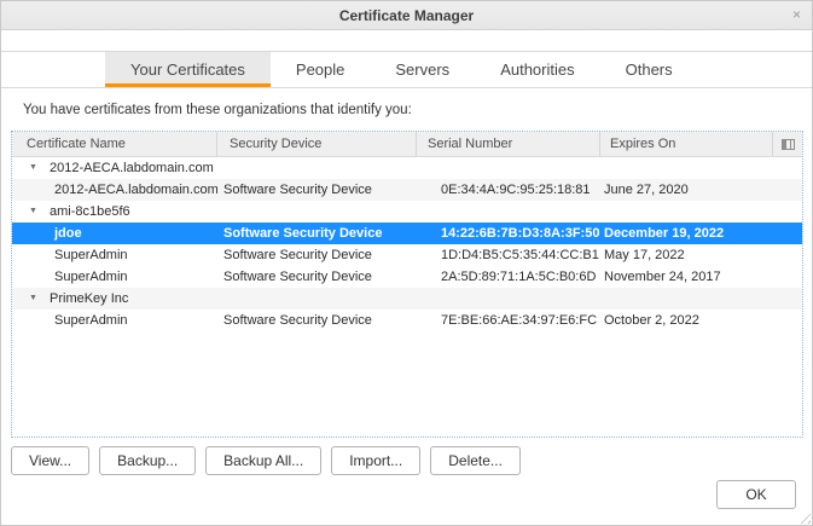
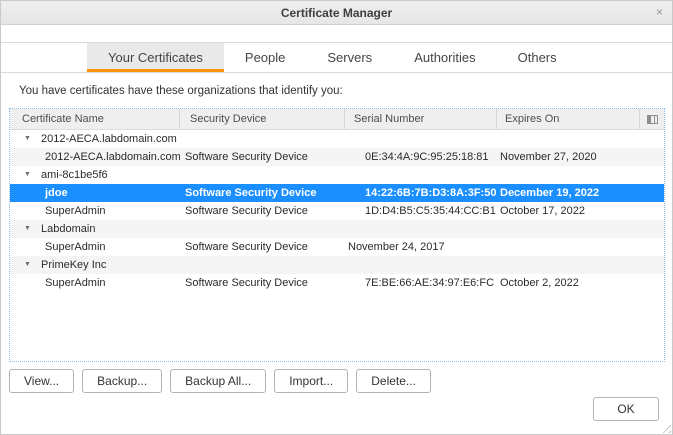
  Certificate Manager
  ×
  Your Certificates
  People
  Servers
  Authorities
  Others
- You have certificates from these organizations that identify you:
+ You have certificates have these organizations that identify you:
  Certificate Name
  Security Device
  Serial Number
  Expires On
  2012-AECA.labdomain.com
  2012-AECA.labdomain.com
  Software Security Device
  0E:34:4A:9C:95:25:18:81
- June 27, 2020
+ November 27, 2020
  ami-8c1be5f6
  jdoe
  Software Security Device
  14:22:6B:7B:D3:8A:3F:50
  December 19, 2022
  SuperAdmin
  Software Security Device
  1D:D4:B5:C5:35:44:CC:B1
- May 17, 2022
+ October 17, 2022
+ Labdomain
  SuperAdmin
  Software Security Device
- 2A:5D:89:71:1A:5C:B0:6D
  November 24, 2017
  PrimeKey Inc
  SuperAdmin
  Software Security Device
  7E:BE:66:AE:34:97:E6:FC
  October 2, 2022
  View...
  Backup...
  Backup All...
  Import...
  Delete...
  OK
